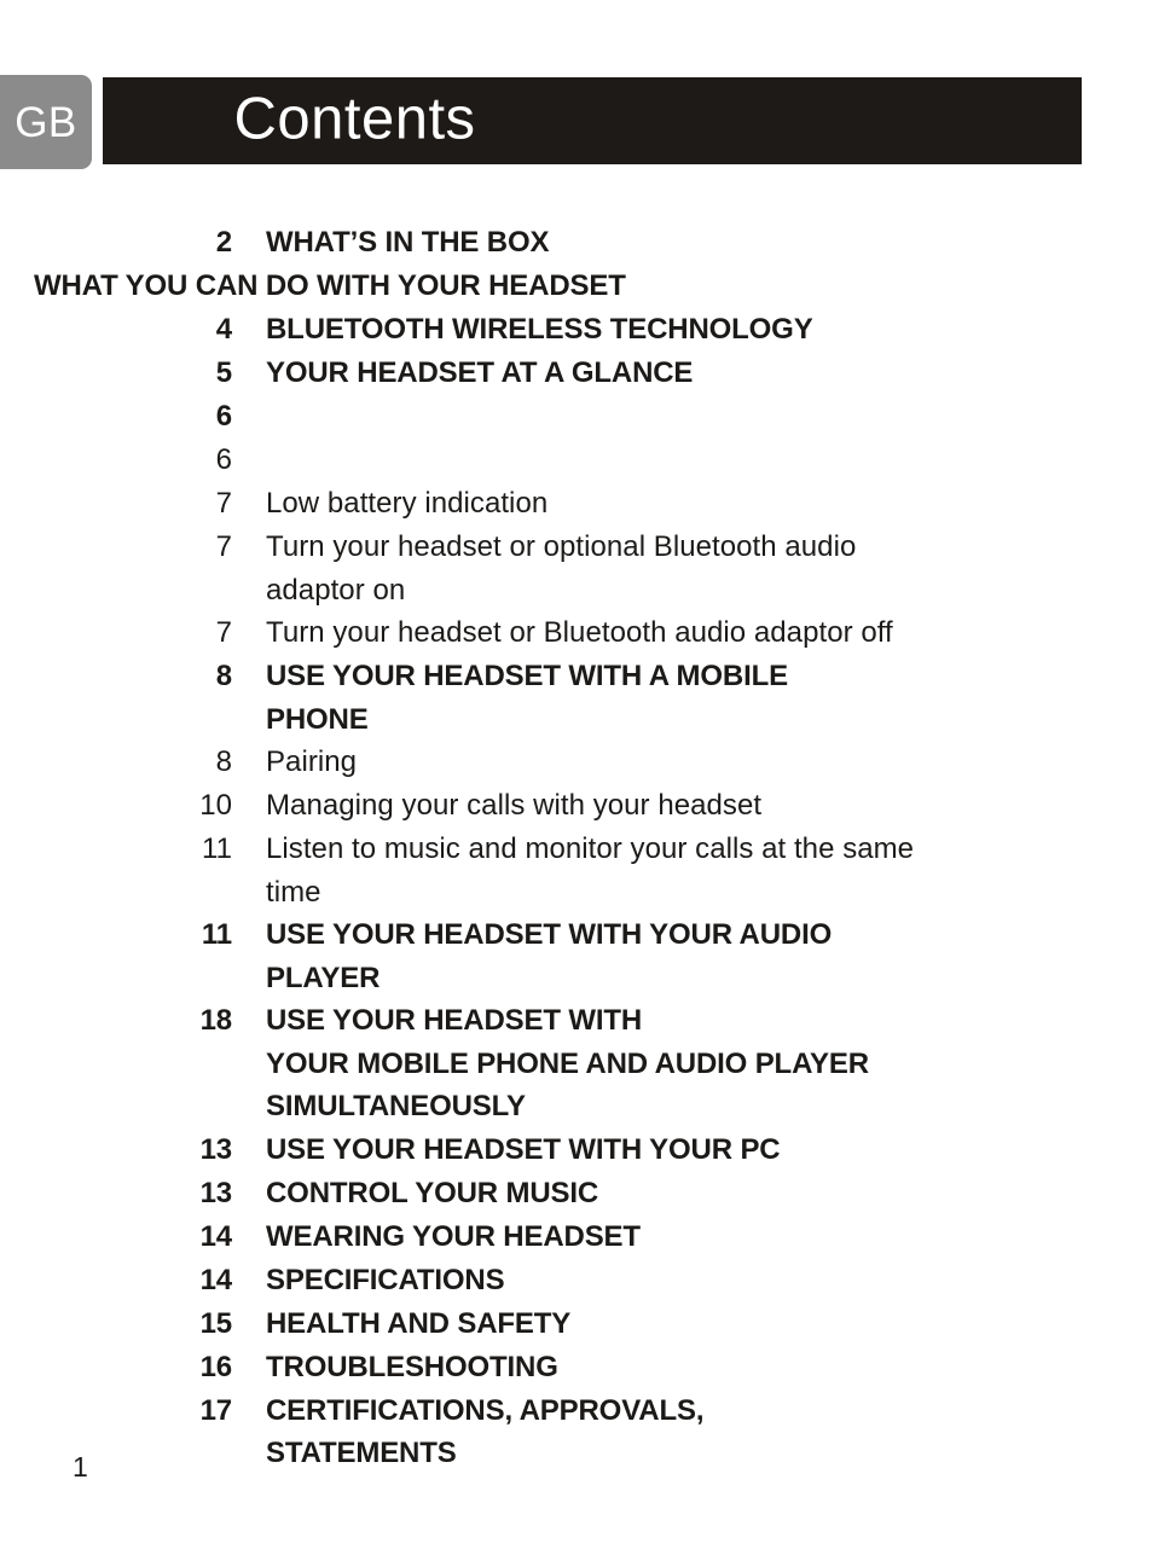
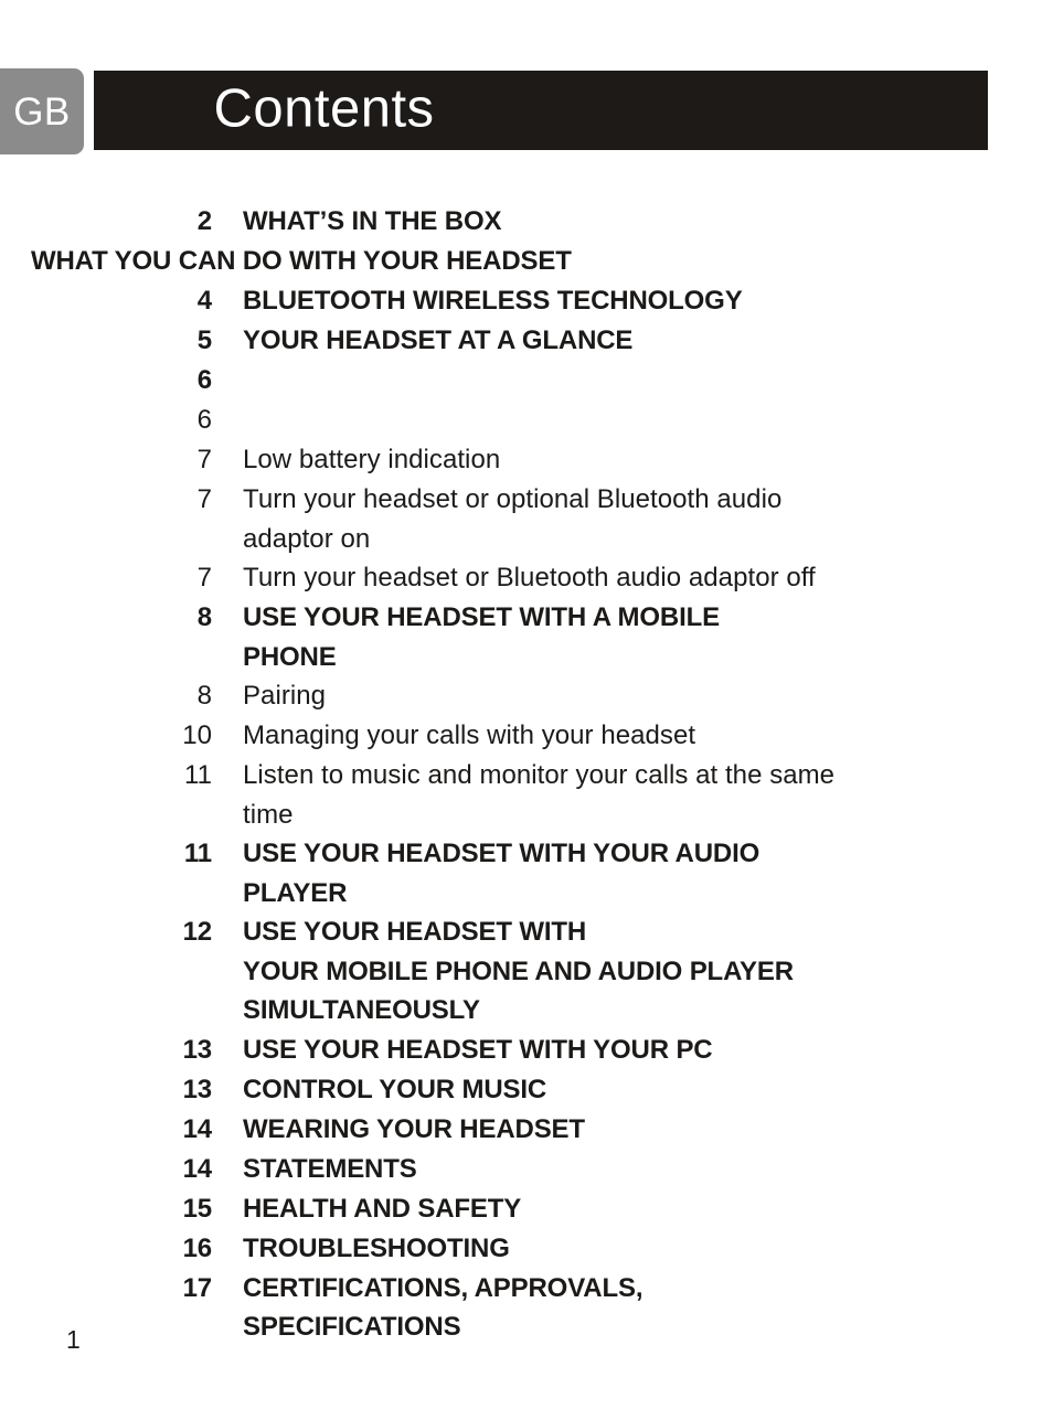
  GB
  Contents
  2
  WHAT’S IN THE BOX
  WHAT YOU CAN DO WITH YOUR HEADSET
  4
  BLUETOOTH WIRELESS TECHNOLOGY
  5
  YOUR HEADSET AT A GLANCE
  6
  6
  7
  Low battery indication
  7
  Turn your headset or optional Bluetooth audio
  adaptor on
  7
  Turn your headset or Bluetooth audio adaptor off
  8
  USE YOUR HEADSET WITH A MOBILE
  PHONE
  8
  Pairing
  10
  Managing your calls with your headset
  11
  Listen to music and monitor your calls at the same
  time
  11
  USE YOUR HEADSET WITH YOUR AUDIO
  PLAYER
- 18
+ 12
  USE YOUR HEADSET WITH
  YOUR MOBILE PHONE AND AUDIO PLAYER
  SIMULTANEOUSLY
  13
  USE YOUR HEADSET WITH YOUR PC
  13
  CONTROL YOUR MUSIC
  14
  WEARING YOUR HEADSET
  14
- SPECIFICATIONS
+ STATEMENTS
  15
  HEALTH AND SAFETY
  16
  TROUBLESHOOTING
  17
  CERTIFICATIONS, APPROVALS,
- STATEMENTS
+ SPECIFICATIONS
  1
